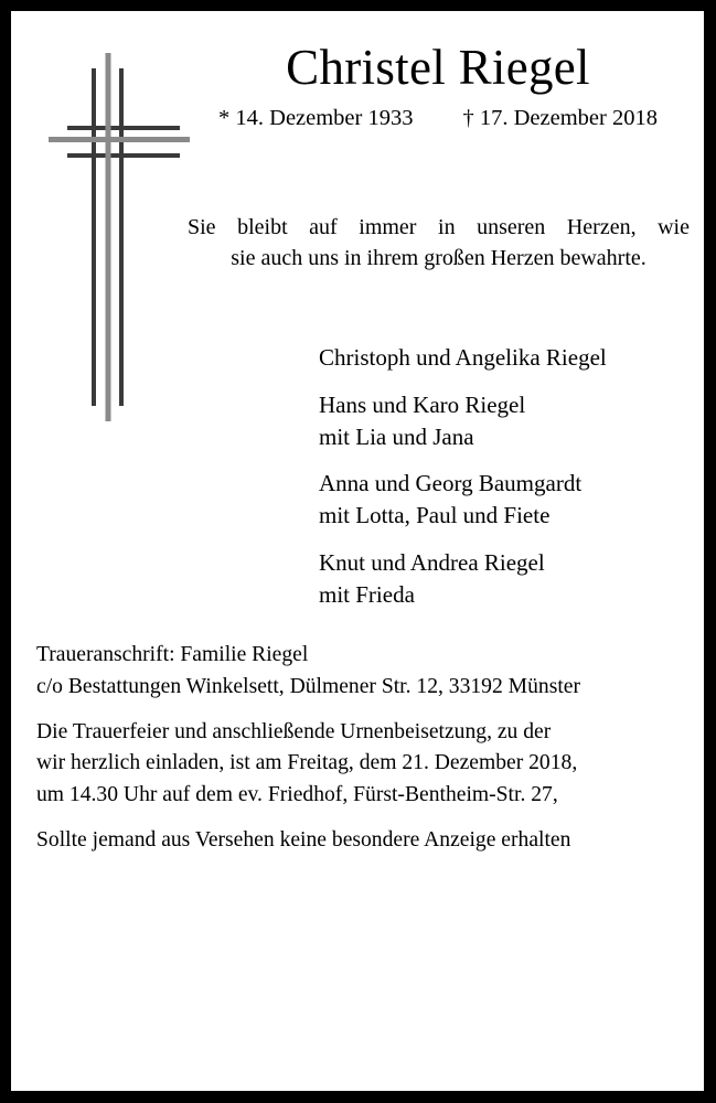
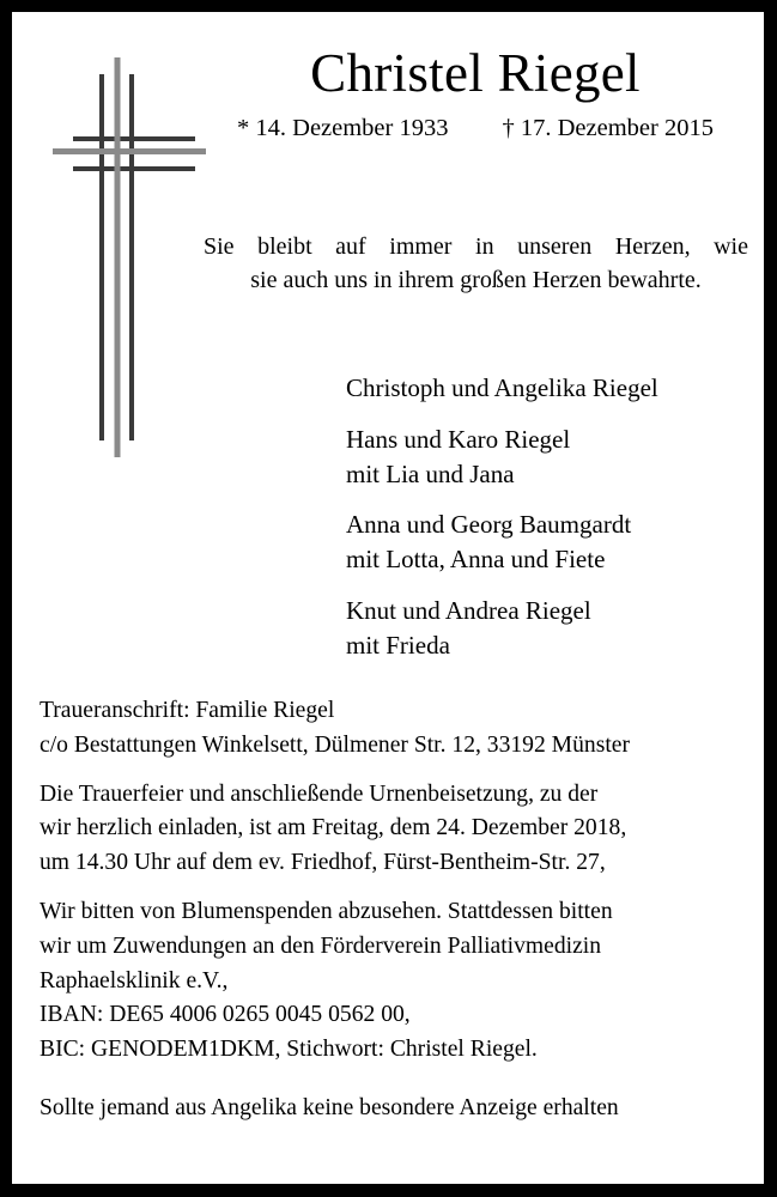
  Christel Riegel
  * 14. Dezember 1933
- † 17. Dezember 2018
+ † 17. Dezember 2015
  Sie bleibt auf immer in unseren Herzen, wie
  sie auch uns in ihrem großen Herzen bewahrte.
  Christoph und Angelika Riegel
  Hans und Karo Riegel
  mit Lia und Jana
  Anna und Georg Baumgardt
- mit Lotta, Paul und Fiete
+ mit Lotta, Anna und Fiete
  Knut und Andrea Riegel
  mit Frieda
  Traueranschrift: Familie Riegel
  c/o Bestattungen Winkelsett, Dülmener Str. 12, 33192 Münster
  Die Trauerfeier und anschließende Urnenbeisetzung, zu der
- wir herzlich einladen, ist am Freitag, dem 21. Dezember 2018,
+ wir herzlich einladen, ist am Freitag, dem 24. Dezember 2018,
  um 14.30 Uhr auf dem ev. Friedhof, Fürst-Bentheim-Str. 27,
+ Wir bitten von Blumenspenden abzusehen. Stattdessen bitten
+ wir um Zuwendungen an den Förderverein Palliativmedizin
+ Raphaelsklinik e.V.,
+ IBAN: DE65 4006 0265 0045 0562 00,
+ BIC: GENODEM1DKM, Stichwort: Christel Riegel.
- Sollte jemand aus Versehen keine besondere Anzeige erhalten
+ Sollte jemand aus Angelika keine besondere Anzeige erhalten
